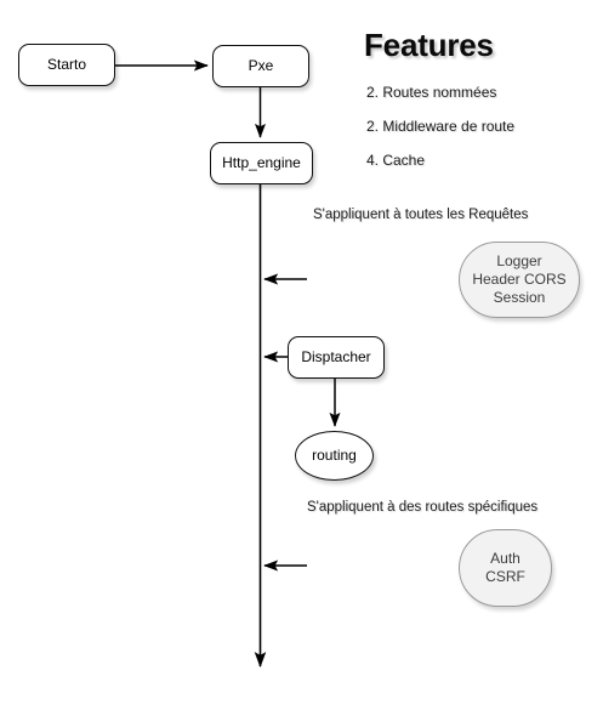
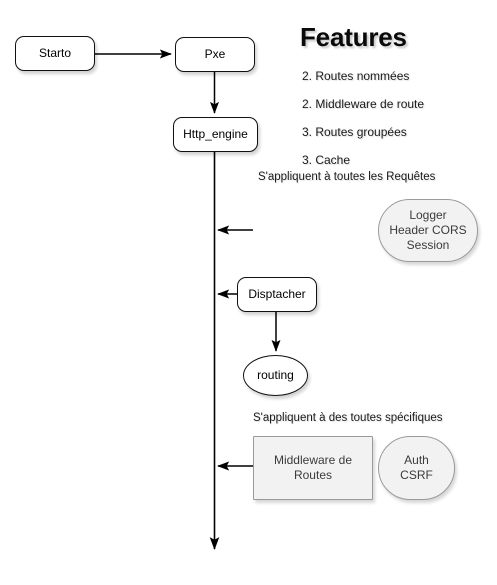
  Starto
  Pxe
  Http_engine
  Logger
  Header CORS
  Session
  Disptacher
  routing
+ Middleware de
+ Routes
  Auth
  CSRF
  S'appliquent à toutes les Requêtes
- S'appliquent à des routes spécifiques
+ S'appliquent à des toutes spécifiques
  Features
  2. Routes nommées
  2. Middleware de route
+ 3. Routes groupées
- 4. Cache
+ 3. Cache
